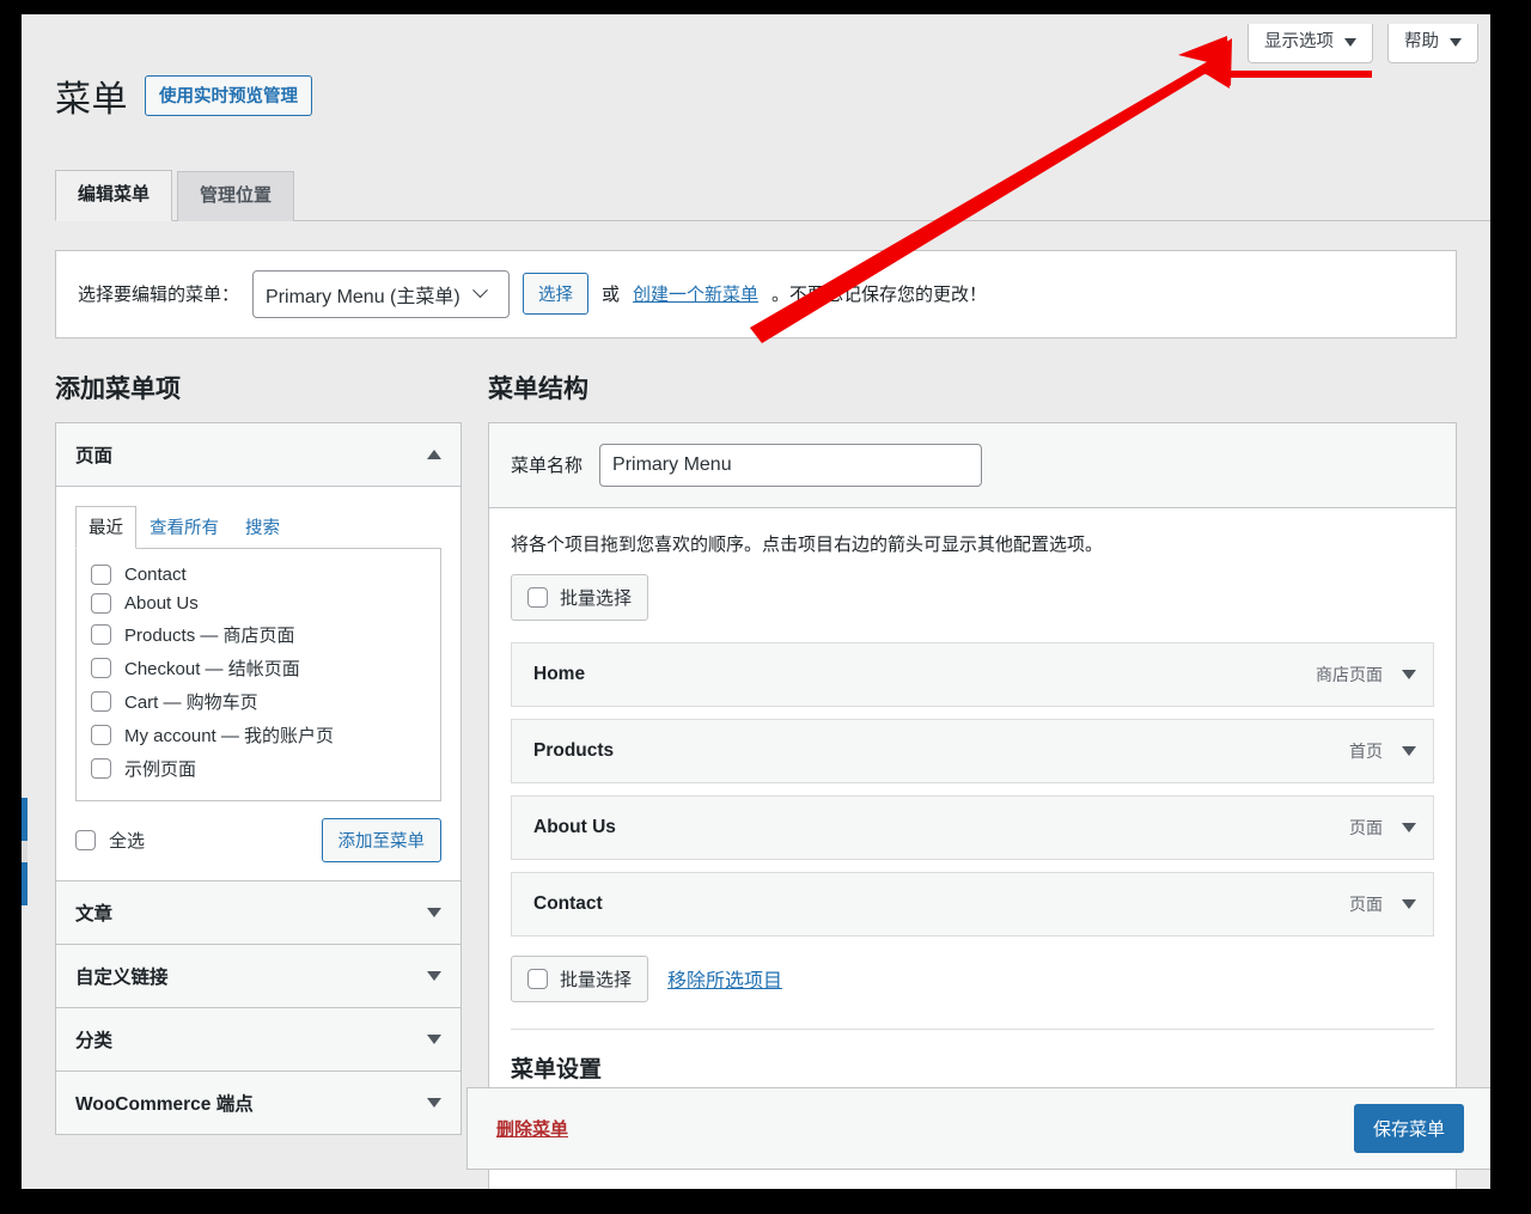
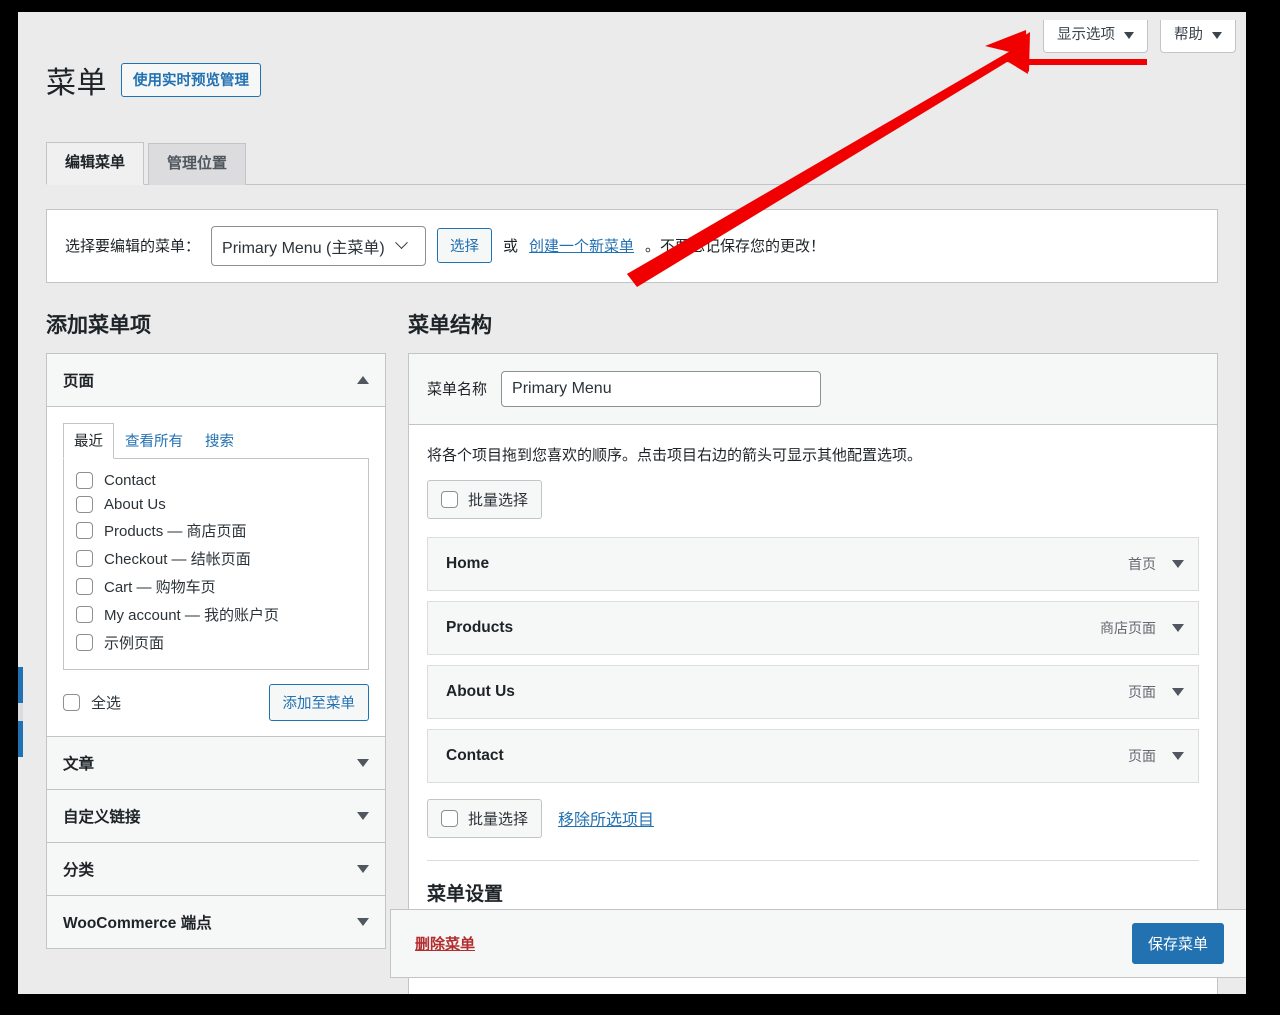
  显示选项
  帮助
  菜单
  使用实时预览管理
  编辑菜单
  管理位置
  选择要编辑的菜单：
  Primary Menu (主菜单)
  选择
  或
  创建一个新菜单
  。不记保存您的更改！
  添加菜单项
  页面
  最近
  查看所有
  搜索
  Contact
  About Us
  Products — 商店页面
  Checkout — 结帐页面
  Cart — 购物车页
  My account — 我的账户页
  示例页面
  全选
  添加至菜单
  文章
  自定义链接
  分类
  WooCommerce 端点
  菜单结构
  菜单名称
  Primary Menu
  将各个项目拖到您喜欢的顺序。点击项目右边的箭头可显示其他配置选项。
  批量选择
  Home
- 商店页面
+ 首页
  Products
- 首页
+ 商店页面
  About Us
  页面
  Contact
  页面
  批量选择
  移除所选项目
  菜单设置
  删除菜单
  保存菜单
